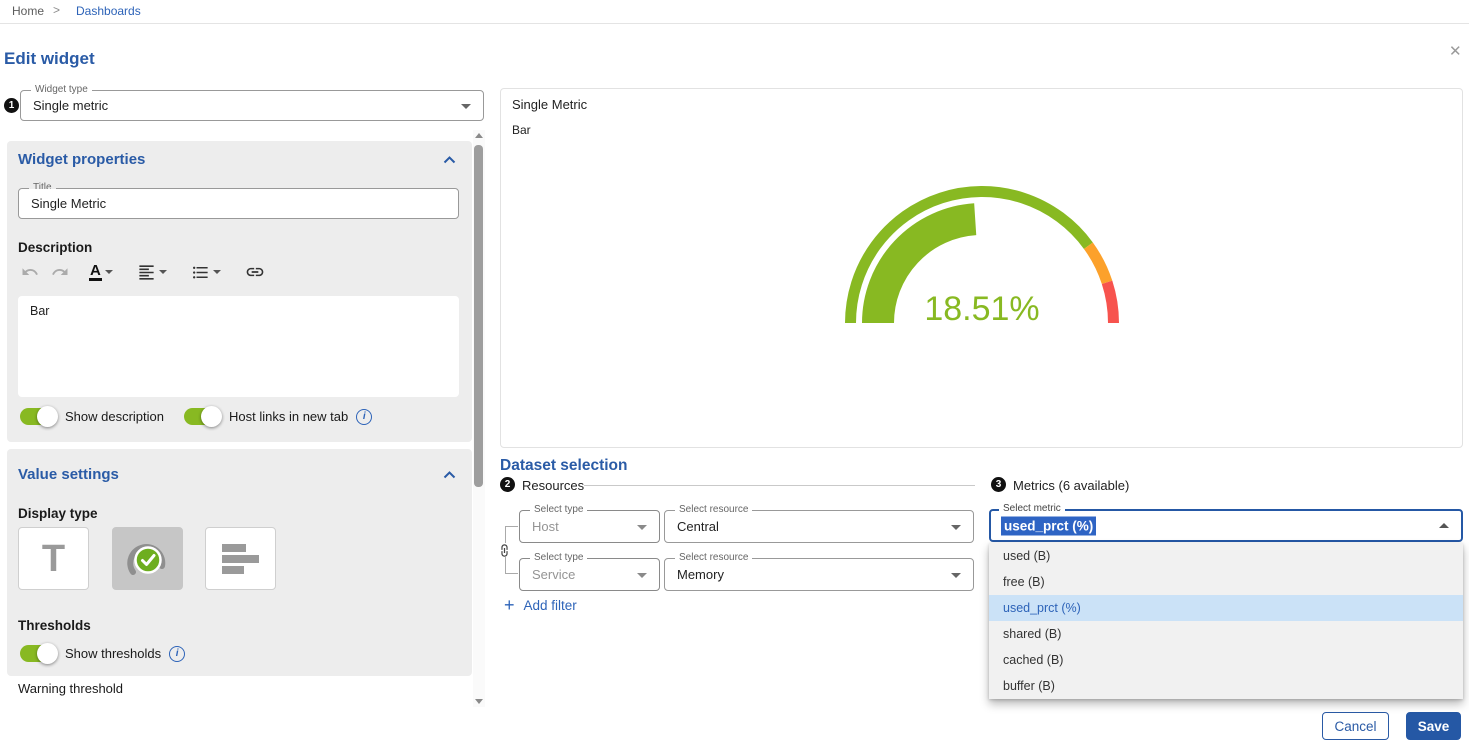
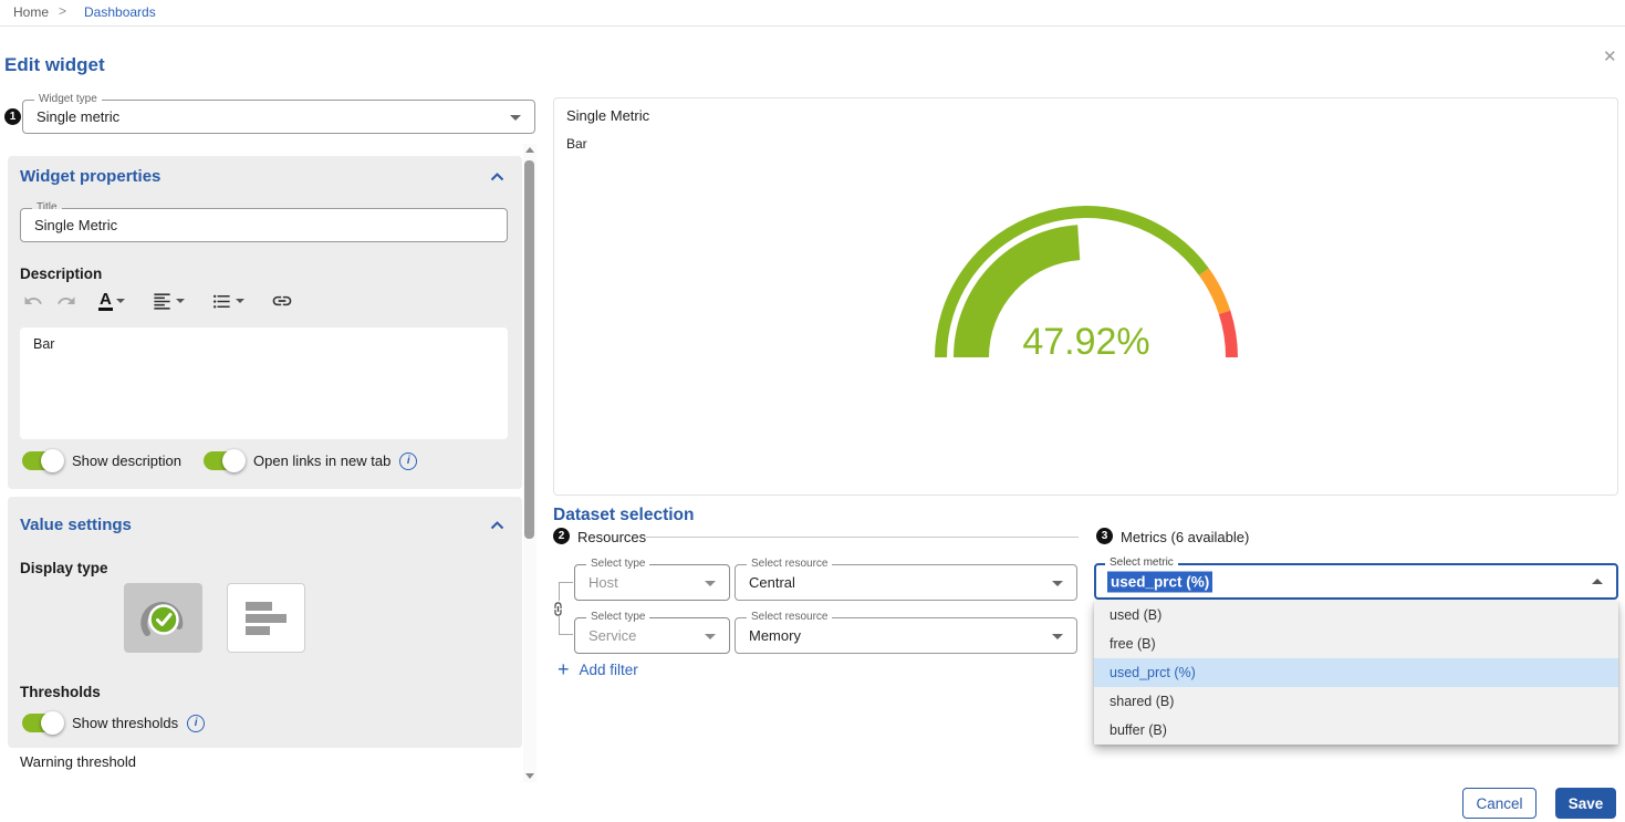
  Home
  >
  Dashboards
  Edit widget
  ✕
  1
  Widget type
  Single metric
  Widget properties
  Title
  Single Metric
  Description
  A
  Bar
  Show description
- Host links in new tab
+ Open links in new tab
  i
  Value settings
  Display type
- T
  Thresholds
  Show thresholds
  i
  Warning threshold
  Single Metric
  Bar
- 18.51%
+ 47.92%
  Dataset selection
  2
  Resources
  3
  Metrics (6 available)
  Select type
  Host
  Select resource
  Central
  Select type
  Service
  Select resource
  Memory
  +
  Add filter
  Select metric
  used_prct (%)
  used (B)
  free (B)
  used_prct (%)
  shared (B)
- cached (B)
  buffer (B)
  Cancel
  Save
